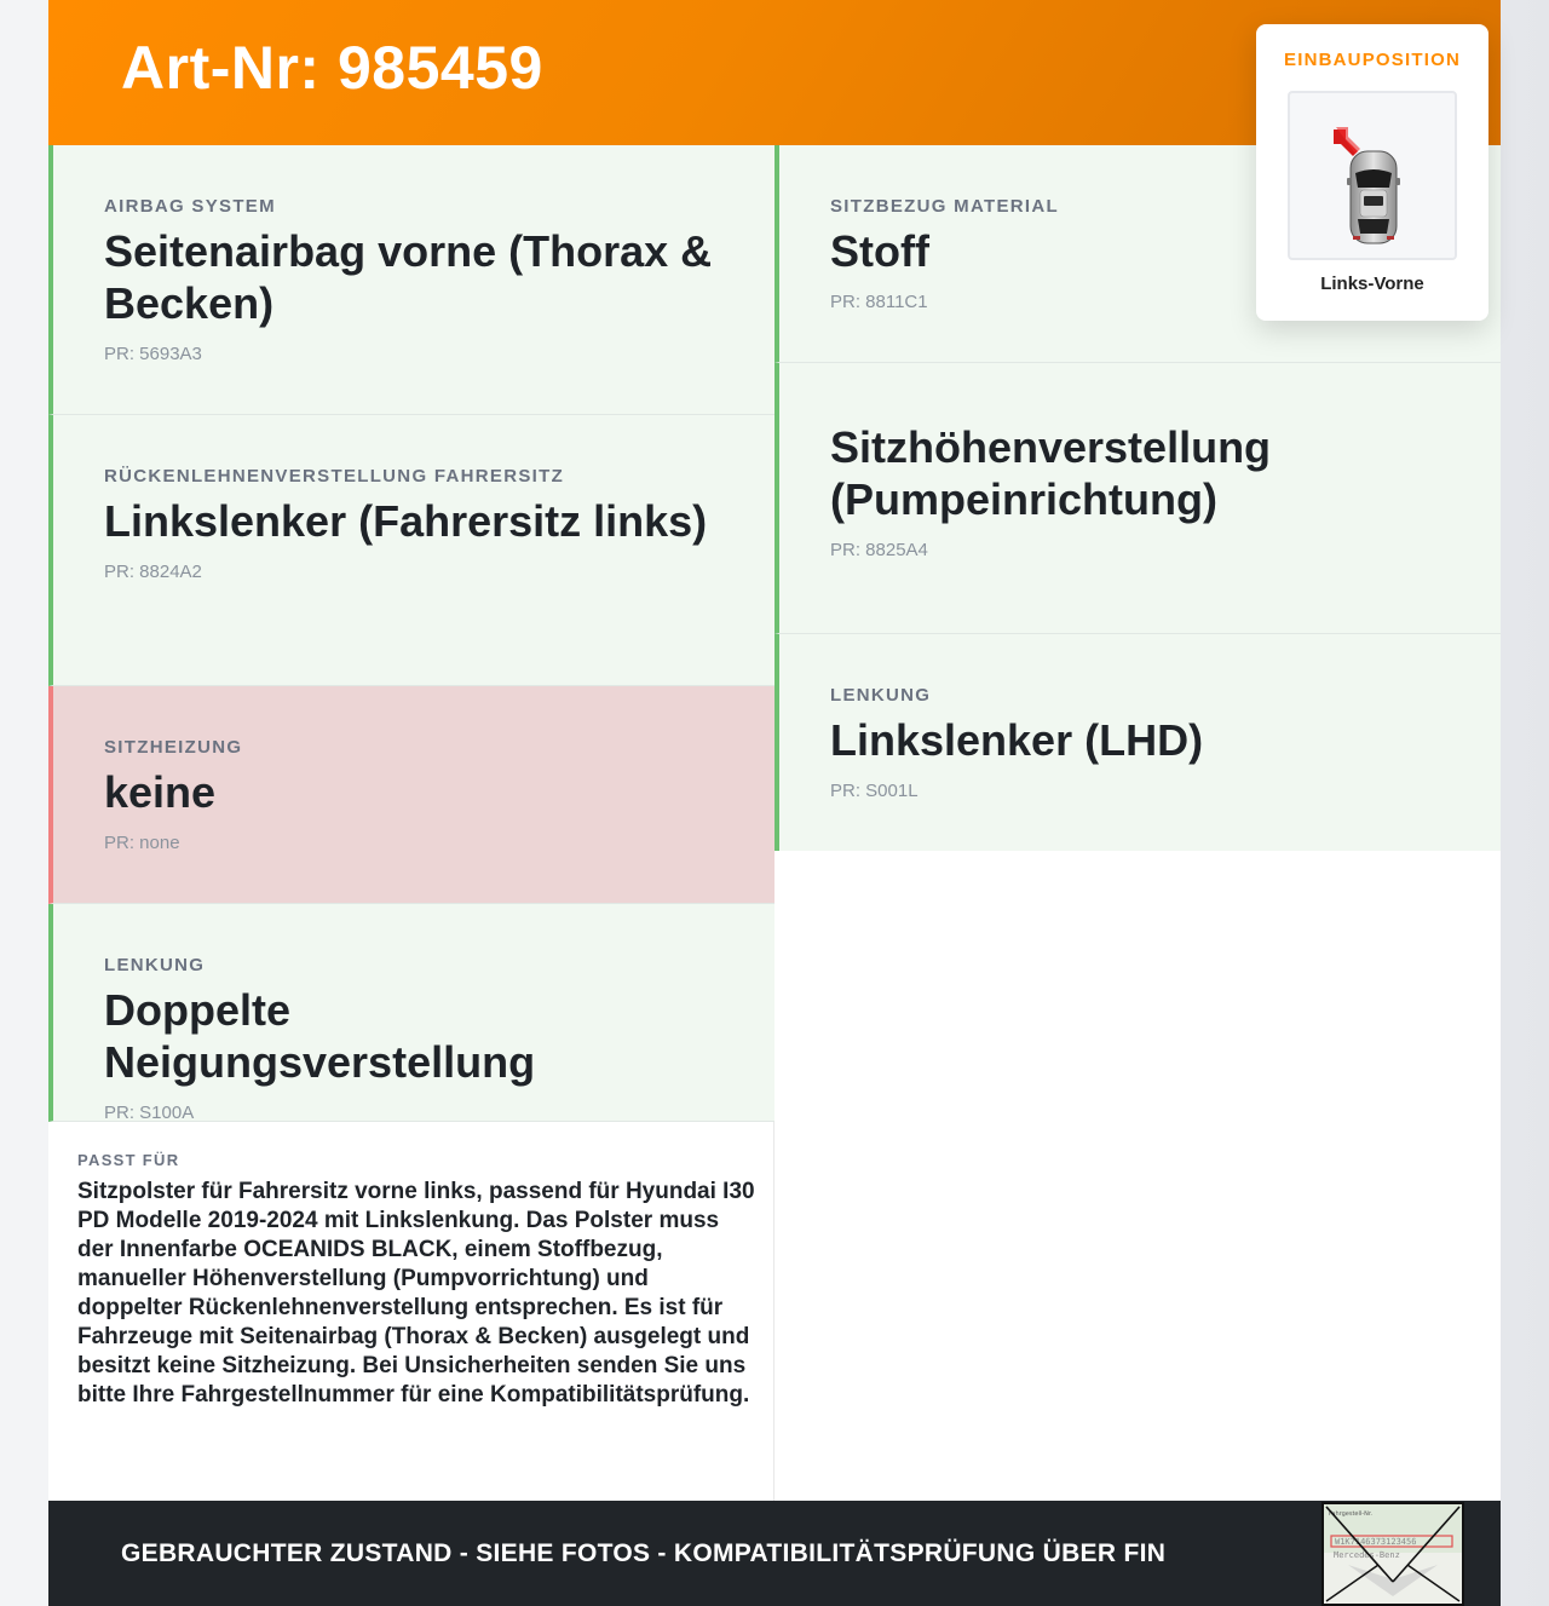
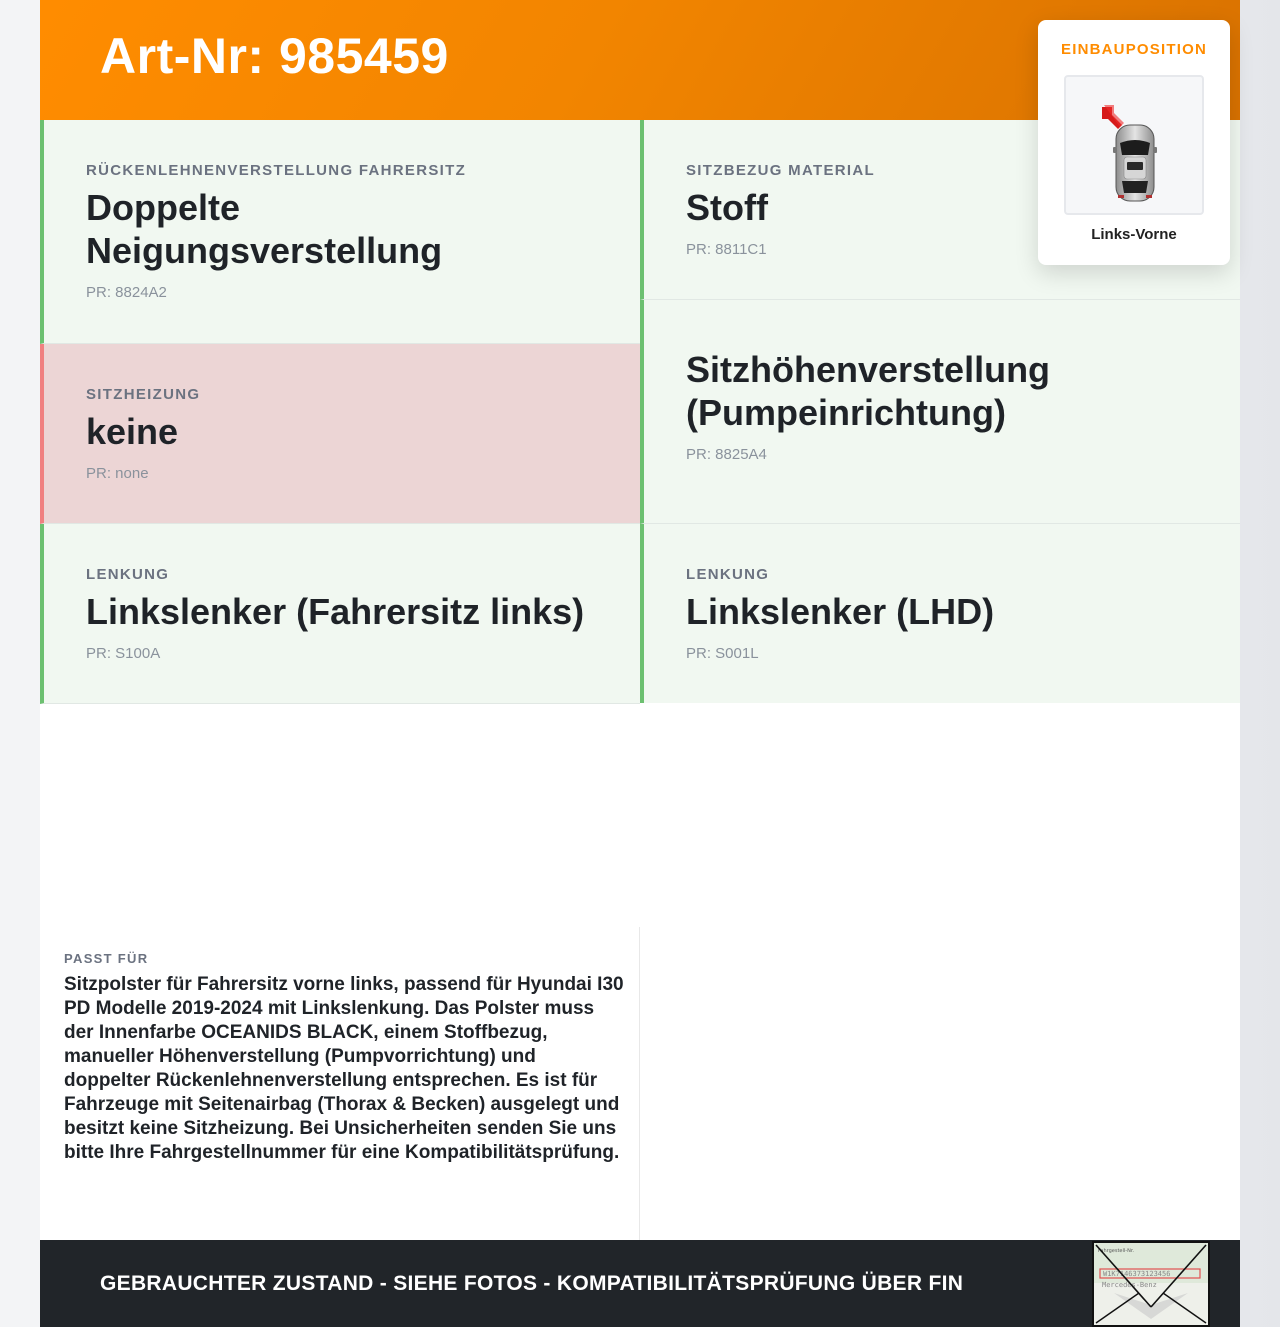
  Art-Nr: 985459
  EINBAUPOSITION
  Links-Vorne
- AIRBAG SYSTEM
- Seitenairbag vorne (Thorax & Becken)
- PR: 5693A3
  RÜCKENLEHNENVERSTELLUNG FAHRERSITZ
- Linkslenker (Fahrersitz links)
+ Doppelte Neigungsverstellung
  PR: 8824A2
  SITZHEIZUNG
  keine
  PR: none
  LENKUNG
- Doppelte Neigungsverstellung
+ Linkslenker (Fahrersitz links)
  PR: S100A
  SITZBEZUG MATERIAL
  Stoff
  PR: 8811C1
  Sitzhöhenverstellung (Pumpeinrichtung)
  PR: 8825A4
  LENKUNG
  Linkslenker (LHD)
  PR: S001L
  PASST FÜR
  Sitzpolster für Fahrersitz vorne links, passend für Hyundai I30 PD Modelle 2019-2024 mit Linkslenkung. Das Polster muss der Innenfarbe OCEANIDS BLACK, einem Stoffbezug, manueller Höhenverstellung (Pumpvorrichtung) und doppelter Rückenlehnenverstellung entsprechen. Es ist für Fahrzeuge mit Seitenairbag (Thorax & Becken) ausgelegt und besitzt keine Sitzheizung. Bei Unsicherheiten senden Sie uns bitte Ihre Fahrgestellnummer für eine Kompatibilitätsprüfung.
  GEBRAUCHTER ZUSTAND - SIEHE FOTOS - KOMPATIBILITÄTSPRÜFUNG ÜBER FIN
  W1K746373123456
  Mercedes-Benz
